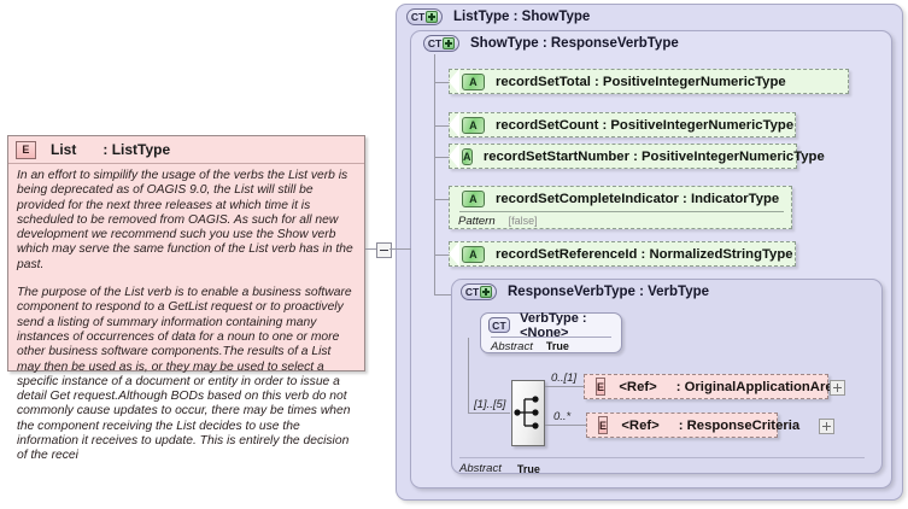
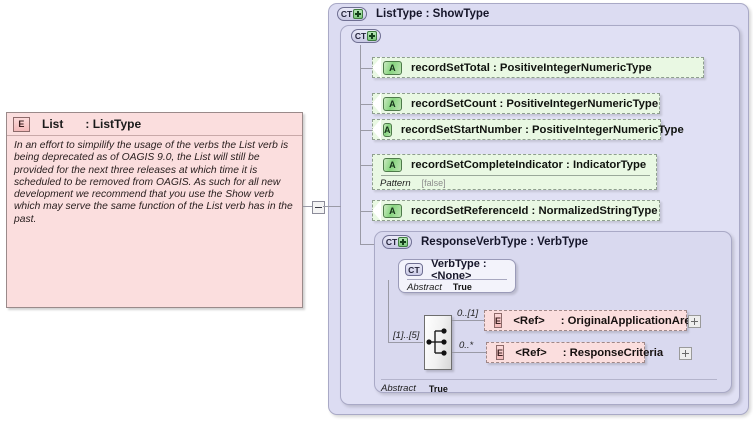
  CT
  ListType : ShowType
  CT
- ShowType : ResponseVerbType
  E
  List
  : ListType
- In an effort to simpilify the usage of the verbs the List verb is being deprecated as of OAGIS 9.0, the List will still be provided for the next three releases at which time it is scheduled to be removed from OAGIS. As such for all new development we recommend such you use the Show verb which may serve the same function of the List verb has in the past.
+ In an effort to simpilify the usage of the verbs the List verb is being deprecated as of OAGIS 9.0, the List will still be provided for the next three releases at which time it is scheduled to be removed from OAGIS. As such for all new development we recommend that you use the Show verb which may serve the same function of the List verb has in the past.
- The purpose of the List verb is to enable a business software component to respond to a GetList request or to proactively send a listing of summary information containing many instances of occurrences of data for a noun to one or more other business software components.The results of a List may then be used as is, or they may be used to select a specific instance of a document or entity in order to issue a detail Get request.Although BODs based on this verb do not commonly cause updates to occur, there may be times when the component receiving the List decides to use the information it receives to update. This is entirely the decision of the recei
  A
  recordSetTotal : PositiveIntegerNumericType
  A
  recordSetCount : PositiveIntegerNumericType
  A
  recordSetStartNumber : PositiveIntegerNumericType
  A
  recordSetCompleteIndicator : IndicatorType
  Pattern
  [false]
  A
  recordSetReferenceId : NormalizedStringType
  CT
  ResponseVerbType : VerbType
  CT
  VerbType : <None>
  Abstract
  True
  [1]..[5]
  0..[1]
  0..*
  E
  <Ref>
  : OriginalApplicationAr
  E
  <Ref>
  : ResponseCriteria
  Abstract
  True
